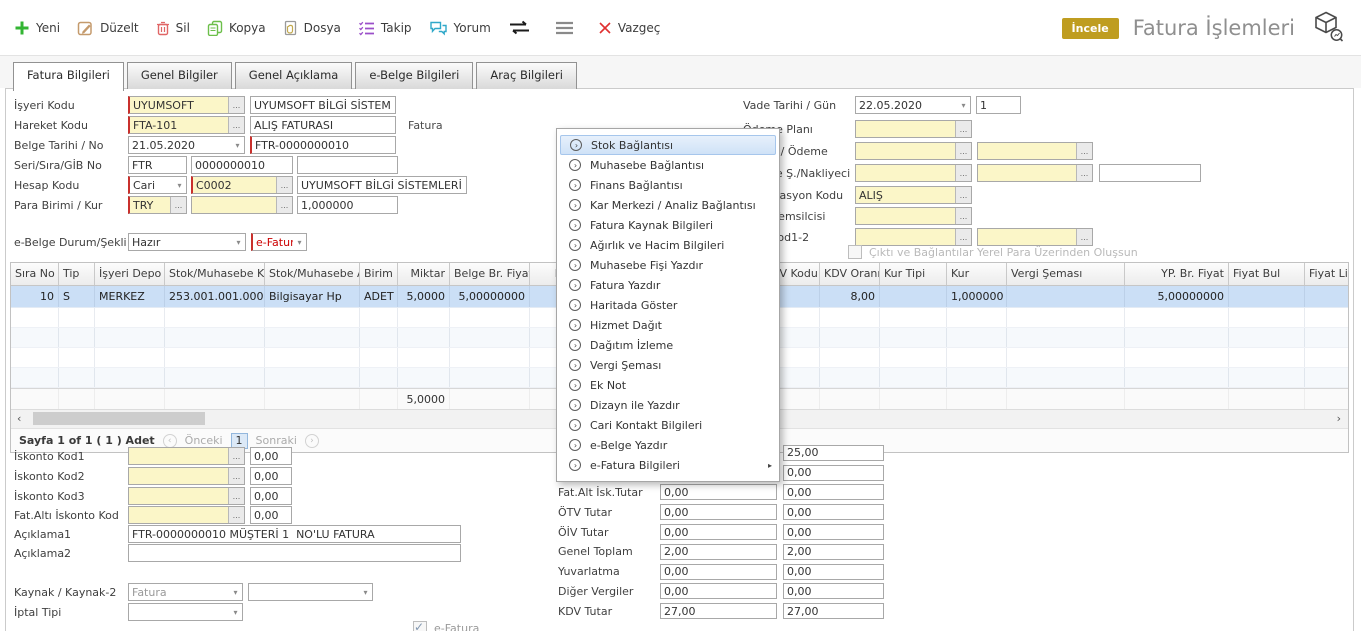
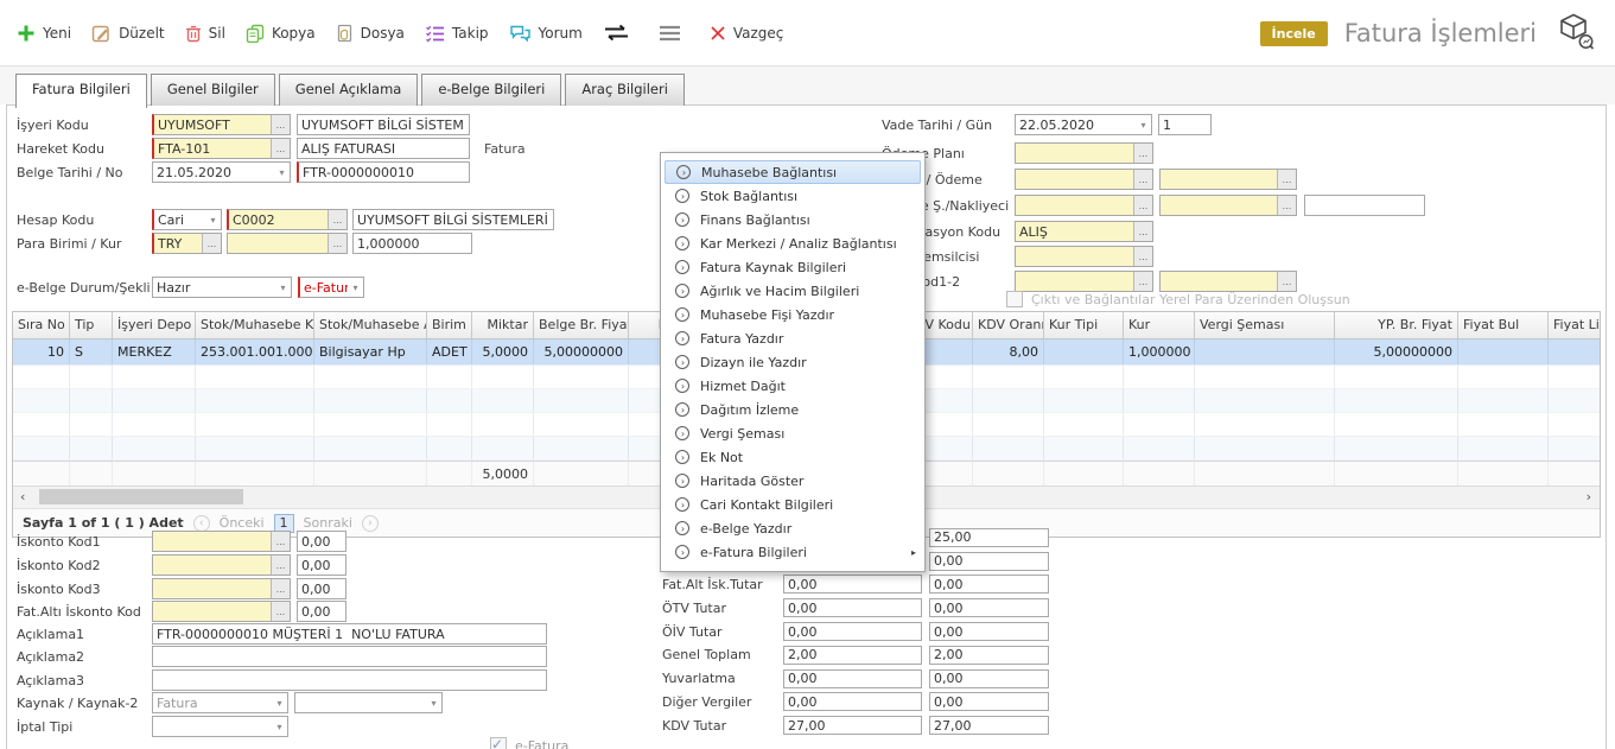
  Yeni
  Düzelt
  Sil
  Kopya
  Dosya
  Takip
  Yorum
  Vazgeç
  İncele
  Fatura İşlemleri
  Fatura Bilgileri
  Genel Bilgiler
  Genel Açıklama
  e-Belge Bilgileri
  Araç Bilgileri
  İşyeri Kodu
  UYUMSOFT
  ...
  UYUMSOFT BİLGİ SİSTEM
  Hareket Kodu
  FTA-101
  ...
  ALIŞ FATURASI
  Fatura
  Belge Tarihi / No
  21.05.2020
  ▾
  FTR-0000000010
- Seri/Sıra/GİB No
- FTR
- 0000000010
  Hesap Kodu
  Cari
  ▾
  C0002
  ...
  UYUMSOFT BİLGİ SİSTEMLERİ
  Para Birimi / Kur
  TRY
  ...
  ...
  1,000000
  e-Belge Durum/Şekli
  Hazır
  ▾
  e-Fatur
  ▾
  Vade Tarihi / Gün
  22.05.2020
  ▾
  1
  ...
  ...
  ...
  ...
  ...
  ALIŞ
  ...
  ...
  ...
  ...
  Çıktı ve Bağlantılar Yerel Para Üzerinden Oluşsun
  Sıra No
  Tip
  İşyeri Depo
  Stok/Muhasebe K
  Stok/Muhasebe
  Birim
  Miktar
  Belge Br. Fiya
  V Kodu
  KDV Oranı
  Kur Tipi
  Kur
  Vergi Şeması
  YP. Br. Fiyat
  Fiyat Bul
  10
  S
  MERKEZ
  253.001.001.000
  Bilgisayar Hp
  ADET
  5,0000
  5,00000000
  8,00
  1,000000
  5,00000000
  5,0000
  ‹
  ›
  Sayfa 1 of 1 ( 1 ) Adet
  ‹
  Önceki
  1
  Sonraki
  ›
  İskonto Kod1
  ...
  0,00
  İskonto Kod2
  ...
  0,00
  İskonto Kod3
  ...
  0,00
  Fat.Altı İskonto Kod
  ...
  0,00
  Açıklama1
  FTR-0000000010 MÜŞTERİ 1 NO'LU FATURA
  Açıklama2
+ Açıklama3
  Kaynak / Kaynak-2
  Fatura
  ▾
  ▾
  İptal Tipi
  ▾
  e-Fatura
  25,00
  0,00
  Fat.Alt İsk.Tutar
  0,00
  0,00
  ÖTV Tutar
  0,00
  0,00
  ÖİV Tutar
  0,00
  0,00
  Genel Toplam
  2,00
  2,00
  Yuvarlatma
  0,00
  0,00
  Diğer Vergiler
  0,00
  0,00
  KDV Tutar
  27,00
  27,00
  ›
- Stok Bağlantısı
+ Muhasebe Bağlantısı
  ›
- Muhasebe Bağlantısı
+ Stok Bağlantısı
  ›
  Finans Bağlantısı
  ›
  Kar Merkezi / Analiz Bağlantısı
  ›
  Fatura Kaynak Bilgileri
  ›
  Ağırlık ve Hacim Bilgileri
  ›
  Muhasebe Fişi Yazdır
  ›
  Fatura Yazdır
  ›
- Haritada Göster
+ Dizayn ile Yazdır
  ›
  Hizmet Dağıt
  ›
  Dağıtım İzleme
  ›
  Vergi Şeması
  ›
  Ek Not
  ›
- Dizayn ile Yazdır
+ Haritada Göster
  ›
  Cari Kontakt Bilgileri
  ›
  e-Belge Yazdır
  ›
  e-Fatura Bilgileri
  ▸
